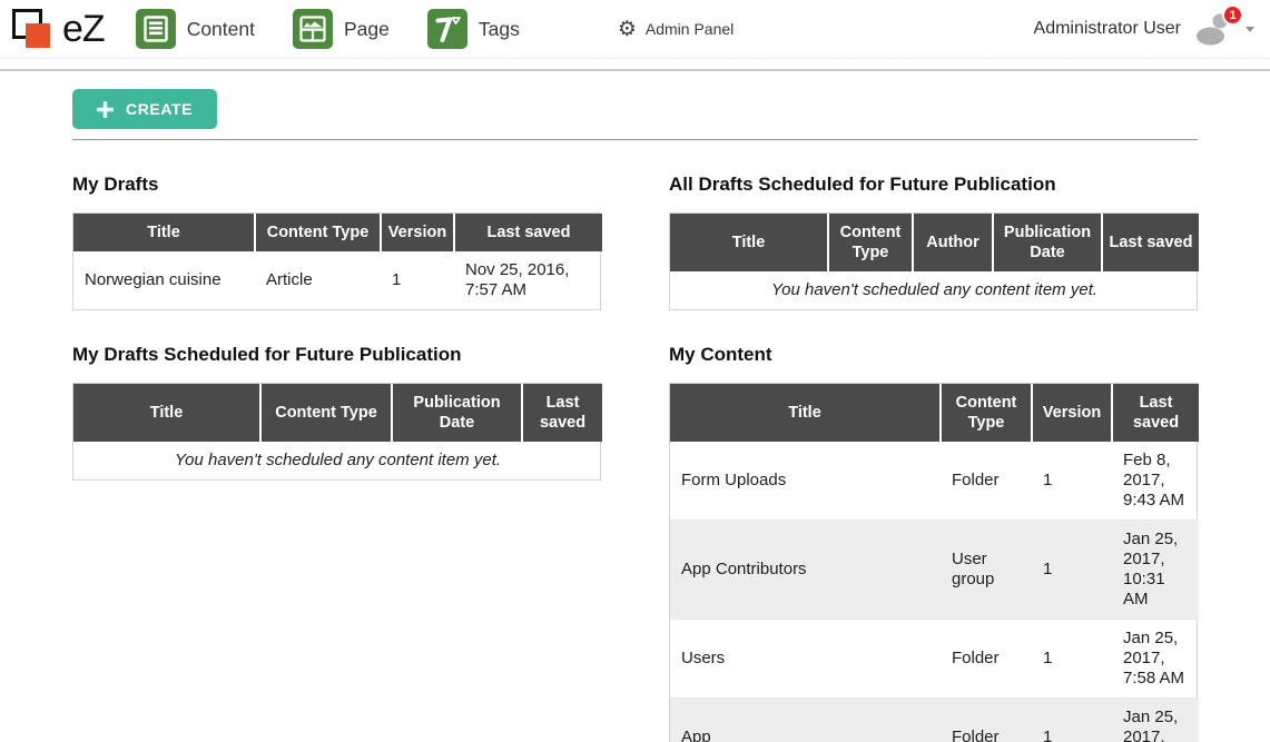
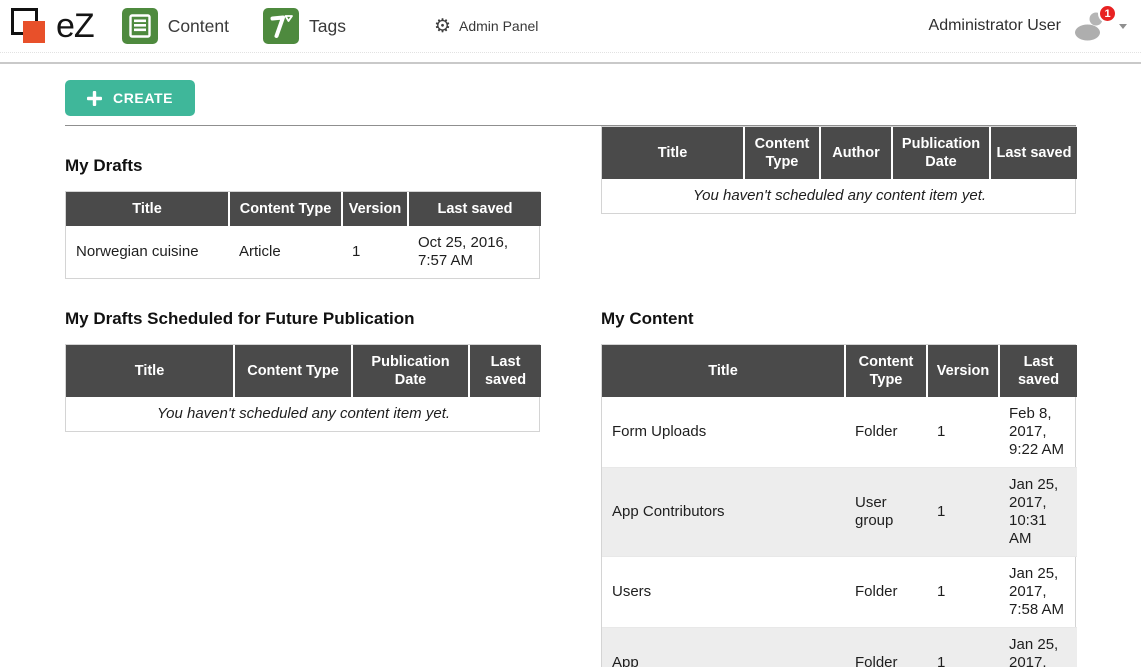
  eZ
  Content
- Page
  Tags
  ⚙
  Admin Panel
  Administrator User
  1
  CREATE
  My Drafts
  Title	Content Type	Version	Last saved
- Norwegian cuisine	Article	1	Nov 25, 2016, 7:57 AM
+ Norwegian cuisine	Article	1	Oct 25, 2016, 7:57 AM
- All Drafts Scheduled for Future Publication
  Title	Content Type	Author	Publication Date	Last saved
  You haven't scheduled any content item yet.
  My Drafts Scheduled for Future Publication
  Title	Content Type	Publication Date	Last saved
  You haven't scheduled any content item yet.
  My Content
  Title	Content Type	Version	Last saved
- Form Uploads	Folder	1	Feb 8, 2017, 9:43 AM
+ Form Uploads	Folder	1	Feb 8, 2017, 9:22 AM
  App Contributors	User group	1	Jan 25, 2017, 10:31 AM
  Users	Folder	1	Jan 25, 2017, 7:58 AM
  App	Folder	1	Jan 25, 2017,
